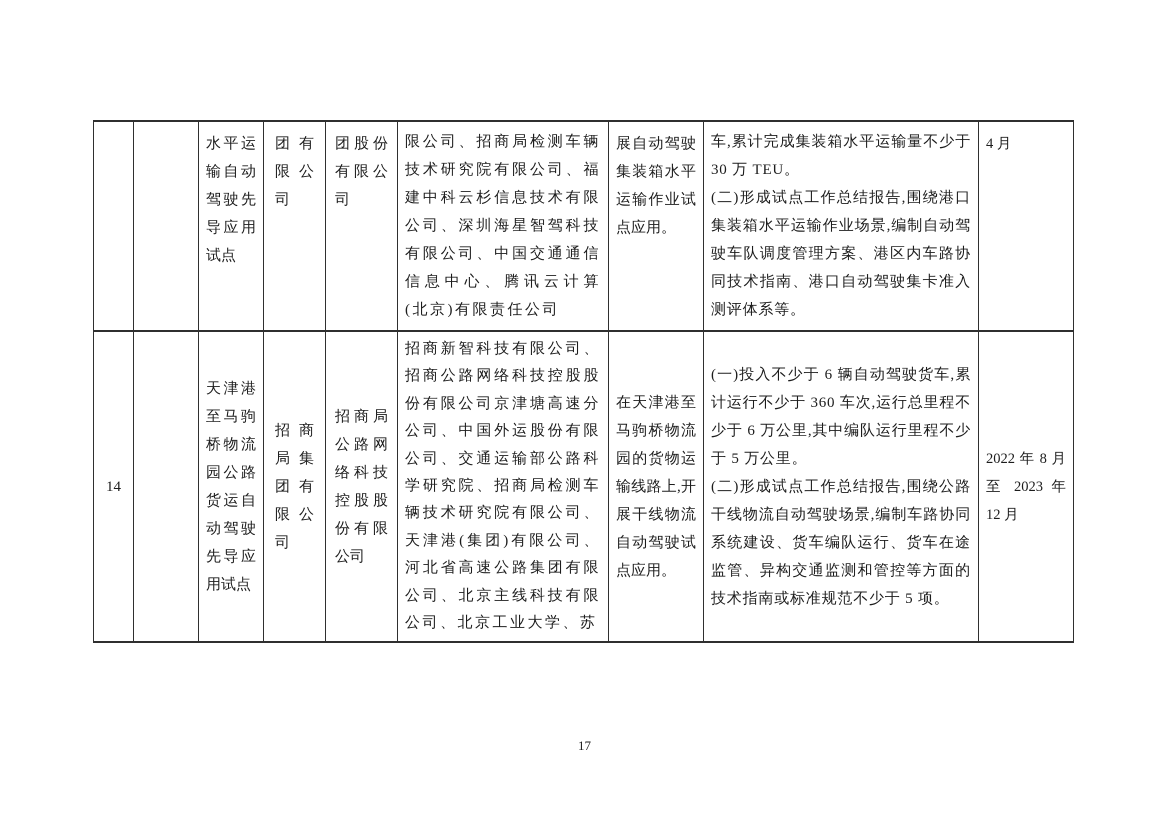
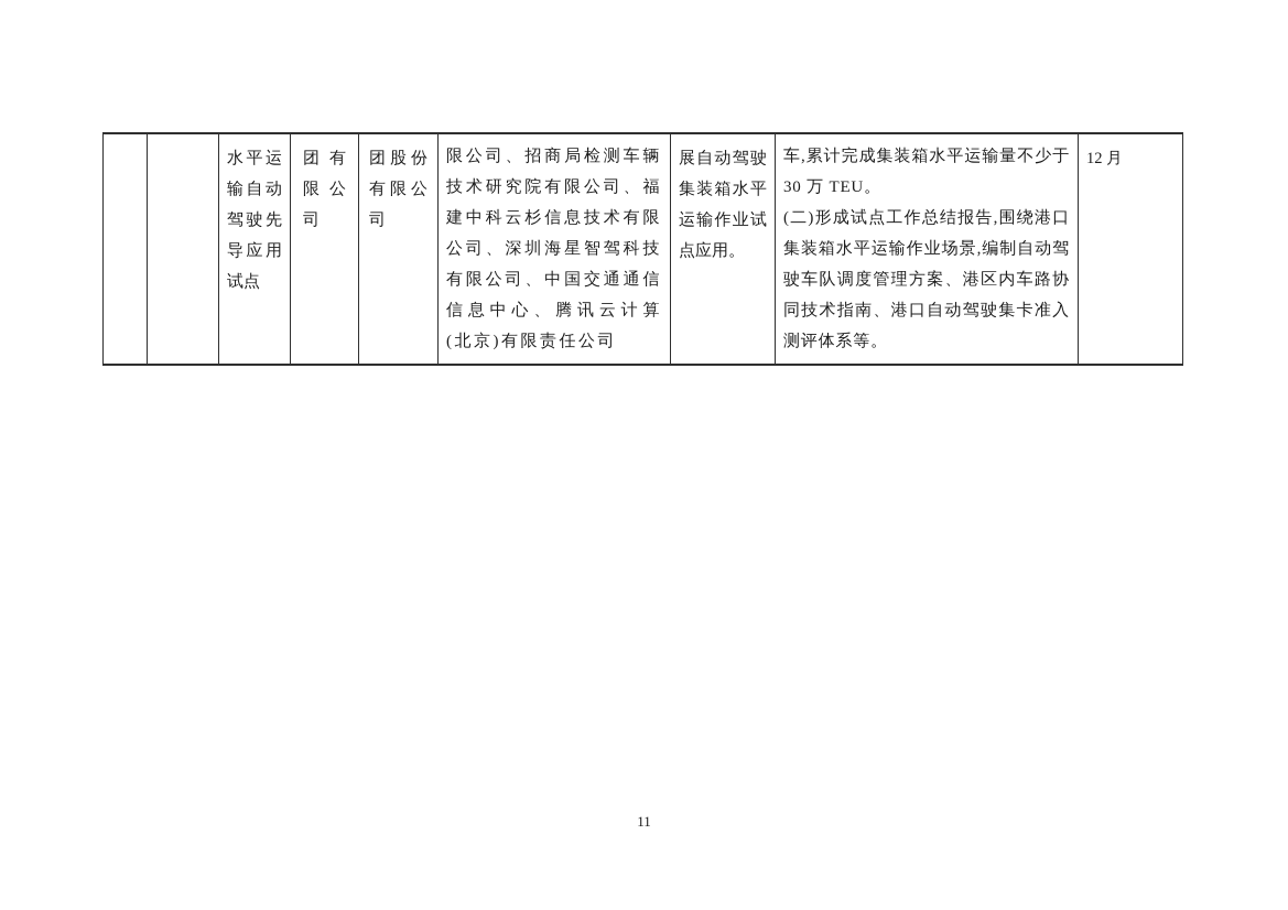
- 		水平运输自动驾驶先导应用试点	团有限公司	团股份有限公司	限公司、招商局检测车辆技术研究院有限公司、福建中科云杉信息技术有限公司、深圳海星智驾科技有限公司、中国交通通信信息中心、腾讯云计算(北京)有限责任公司	展自动驾驶集装箱水平运输作业试点应用。	车,累计完成集装箱水平运输量不少于 30 万 TEU。 (二)形成试点工作总结报告,围绕港口集装箱水平运输作业场景,编制自动驾驶车队调度管理方案、港区内车路协同技术指南、港口自动驾驶集卡准入测评体系等。	4 月
+ 		水平运输自动驾驶先导应用试点	团有限公司	团股份有限公司	限公司、招商局检测车辆技术研究院有限公司、福建中科云杉信息技术有限公司、深圳海星智驾科技有限公司、中国交通通信信息中心、腾讯云计算(北京)有限责任公司	展自动驾驶集装箱水平运输作业试点应用。	车,累计完成集装箱水平运输量不少于 30 万 TEU。 (二)形成试点工作总结报告,围绕港口集装箱水平运输作业场景,编制自动驾驶车队调度管理方案、港区内车路协同技术指南、港口自动驾驶集卡准入测评体系等。	12 月
- 14		天津港至马驹桥物流园公路货运自动驾驶先导应用试点	招商局集团有限公司	招商局公路网络科技控股股份有限公司	招商新智科技有限公司、招商公路网络科技控股股份有限公司京津塘高速分公司、中国外运股份有限公司、交通运输部公路科学研究院、招商局检测车辆技术研究院有限公司、天津港(集团)有限公司、河北省高速公路集团有限公司、北京主线科技有限公司、北京工业大学、苏	在天津港至马驹桥物流园的货物运输线路上,开展干线物流自动驾驶试点应用。	(一)投入不少于 6 辆自动驾驶货车,累计运行不少于 360 车次,运行总里程不少于 6 万公里,其中编队运行里程不少于 5 万公里。 (二)形成试点工作总结报告,围绕公路干线物流自动驾驶场景,编制车路协同系统建设、货车编队运行、货车在途监管、异构交通监测和管控等方面的技术指南或标准规范不少于 5 项。	2022 年 8 月至 2023 年 12 月
- 17
+ 11
